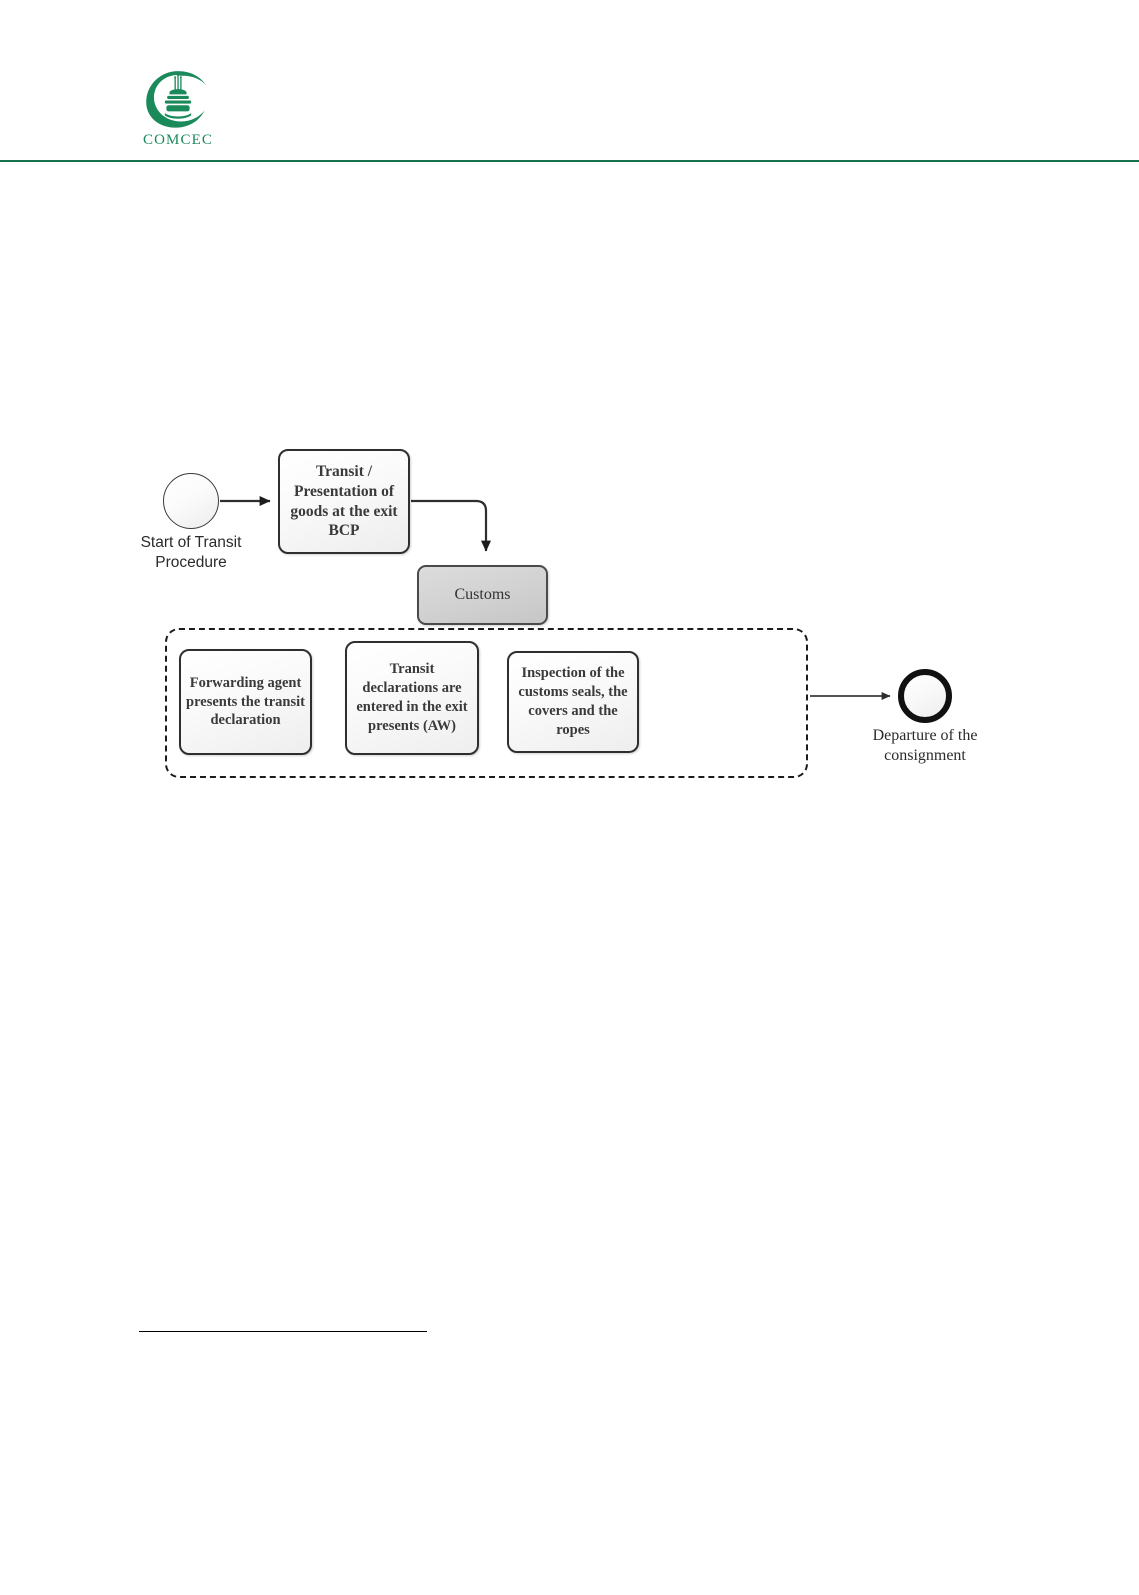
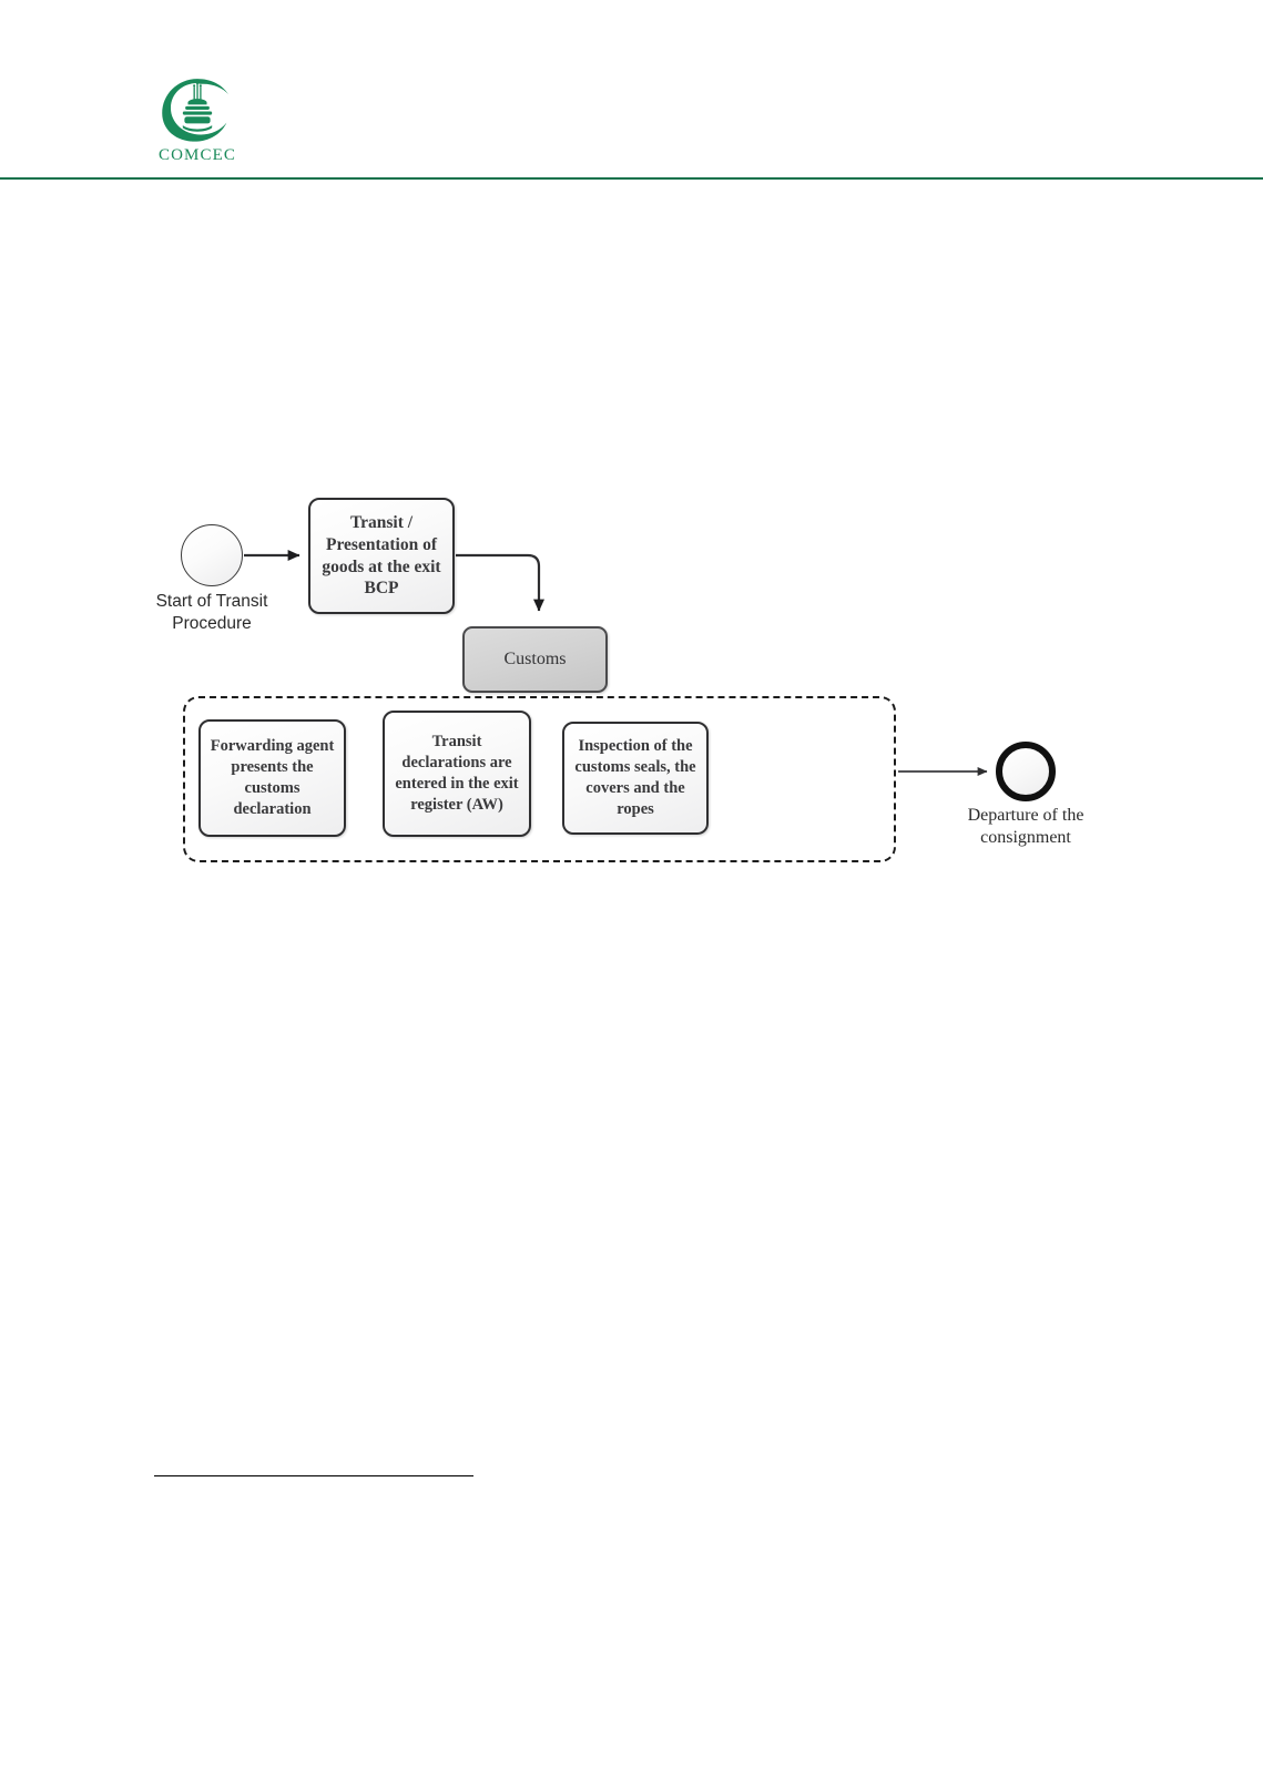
  COMCEC
  Start of Transit Procedure
  Transit / Presentation of goods at the exit BCP
  Customs
- Forwarding agent presents the transit declaration
+ Forwarding agent presents the customs declaration
- Transit declarations are entered in the exit presents (AW)
+ Transit declarations are entered in the exit register (AW)
  Inspection of the customs seals, the covers and the ropes
  Departure of the consignment
